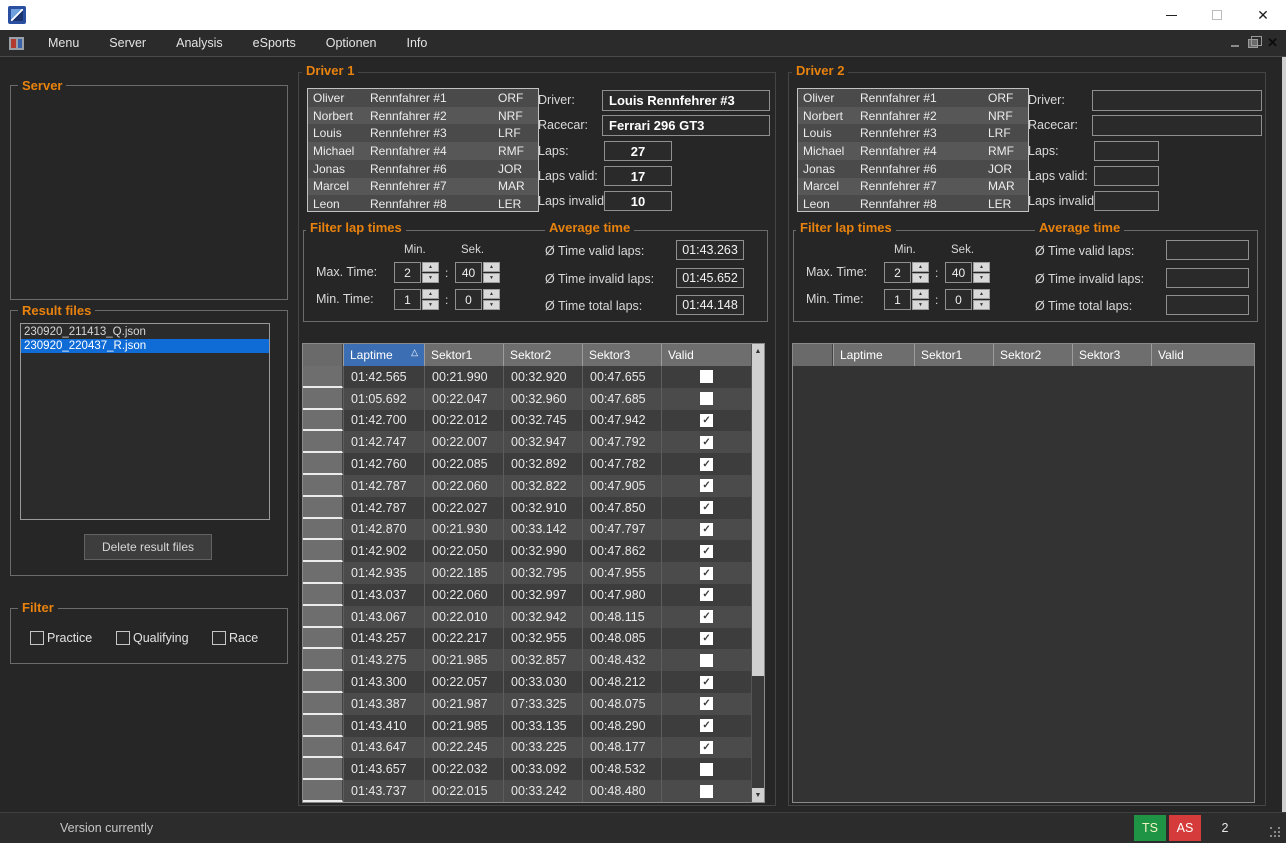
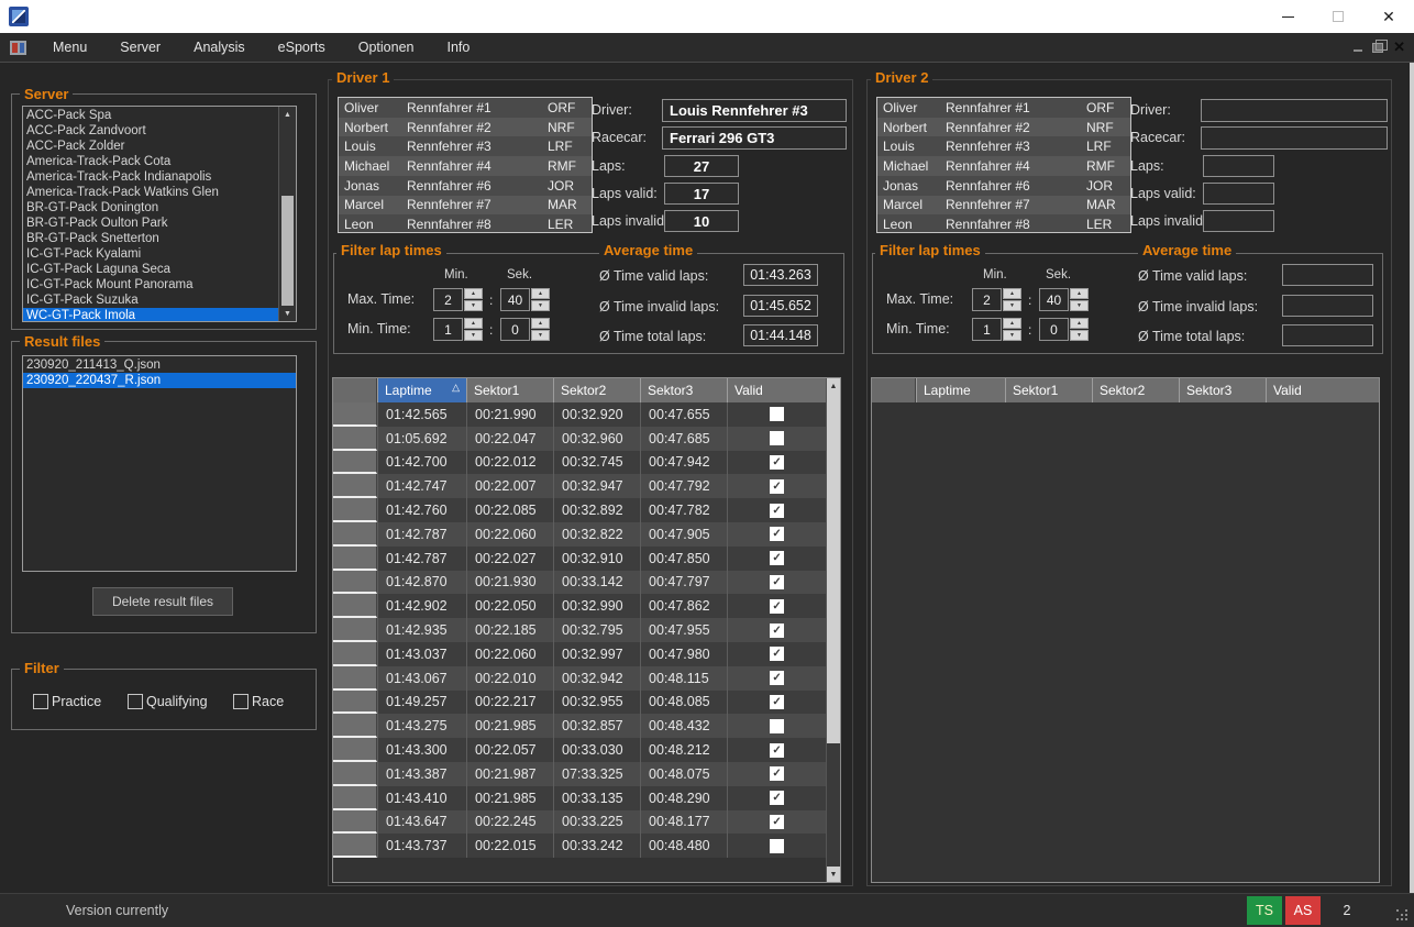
  ✕
  Menu
  Server
  Analysis
  eSports
  Optionen
  Info
  ✕
  Server
+ ACC-Pack Spa
+ ACC-Pack Zandvoort
+ ACC-Pack Zolder
+ America-Track-Pack Cota
+ America-Track-Pack Indianapolis
+ America-Track-Pack Watkins Glen
+ BR-GT-Pack Donington
+ BR-GT-Pack Oulton Park
+ BR-GT-Pack Snetterton
+ IC-GT-Pack Kyalami
+ IC-GT-Pack Laguna Seca
+ IC-GT-Pack Mount Panorama
+ IC-GT-Pack Suzuka
+ WC-GT-Pack Imola
  Result files
  230920_211413_Q.json
  230920_220437_R.json
  Delete result files
  Filter
  Practice
  Qualifying
  Race
  Driver 1
  Oliver
  Rennfahrer #1
  ORF
  Norbert
  Rennfahrer #2
  NRF
  Louis
  Rennfehrer #3
  LRF
  Michael
  Rennfahrer #4
  RMF
  Jonas
  Rennfahrer #6
  JOR
  Marcel
  Rennfehrer #7
  MAR
  Leon
  Rennfahrer #8
  LER
  Driver:
  Racecar:
  Laps:
  Laps valid:
  Laps invalid
  Louis Rennfehrer #3
  Ferrari 296 GT3
  27
  17
  10
  Filter lap times
  Average time
  Min.
  Sek.
  Max. Time:
  Min. Time:
  2
  :
  40
  1
  :
  0
  Ø Time valid laps:
  Ø Time invalid laps:
  Ø Time total laps:
  01:43.263
  01:45.652
  01:44.148
  Laptime
  △
  Sektor1
  Sektor2
  Sektor3
  Valid
  01:42.565
  00:21.990
  00:32.920
  00:47.655
  01:05.692
  00:22.047
  00:32.960
  00:47.685
  01:42.700
  00:22.012
  00:32.745
  00:47.942
  ✓
  01:42.747
  00:22.007
  00:32.947
  00:47.792
  ✓
  01:42.760
  00:22.085
  00:32.892
  00:47.782
  ✓
  01:42.787
  00:22.060
  00:32.822
  00:47.905
  ✓
  01:42.787
  00:22.027
  00:32.910
  00:47.850
  ✓
  01:42.870
  00:21.930
  00:33.142
  00:47.797
  ✓
  01:42.902
  00:22.050
  00:32.990
  00:47.862
  ✓
  01:42.935
  00:22.185
  00:32.795
  00:47.955
  ✓
  01:43.037
  00:22.060
  00:32.997
  00:47.980
  ✓
  01:43.067
  00:22.010
  00:32.942
  00:48.115
  ✓
- 01:43.257
+ 01:49.257
  00:22.217
  00:32.955
  00:48.085
  ✓
  01:43.275
  00:21.985
  00:32.857
  00:48.432
  01:43.300
  00:22.057
  00:33.030
  00:48.212
  ✓
  01:43.387
  00:21.987
  07:33.325
  00:48.075
  ✓
  01:43.410
  00:21.985
  00:33.135
  00:48.290
  ✓
  01:43.647
  00:22.245
  00:33.225
  00:48.177
  ✓
- 01:43.657
- 00:22.032
- 00:33.092
- 00:48.532
  01:43.737
  00:22.015
  00:33.242
  00:48.480
  Driver 2
  Oliver
  Rennfahrer #1
  ORF
  Norbert
  Rennfahrer #2
  NRF
  Louis
  Rennfehrer #3
  LRF
  Michael
  Rennfahrer #4
  RMF
  Jonas
  Rennfahrer #6
  JOR
  Marcel
  Rennfehrer #7
  MAR
  Leon
  Rennfahrer #8
  LER
  Driver:
  Racecar:
  Laps:
  Laps valid:
  Laps invalid
  Filter lap times
  Average time
  Min.
  Sek.
  Max. Time:
  Min. Time:
  2
  :
  40
  1
  :
  0
  Ø Time valid laps:
  Ø Time invalid laps:
  Ø Time total laps:
  Laptime
  Sektor1
  Sektor2
  Sektor3
  Valid
  Version currently
  TS
  AS
  2
